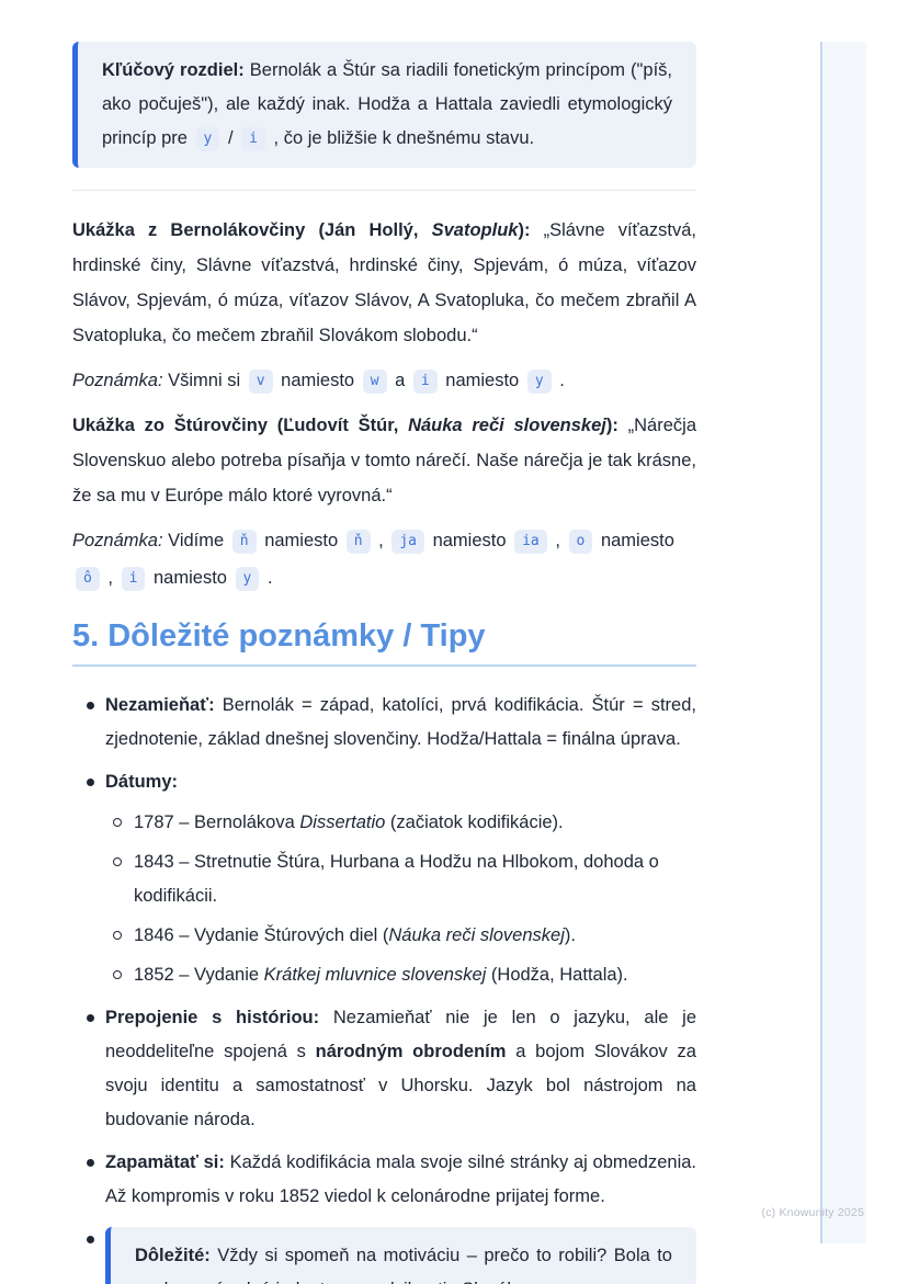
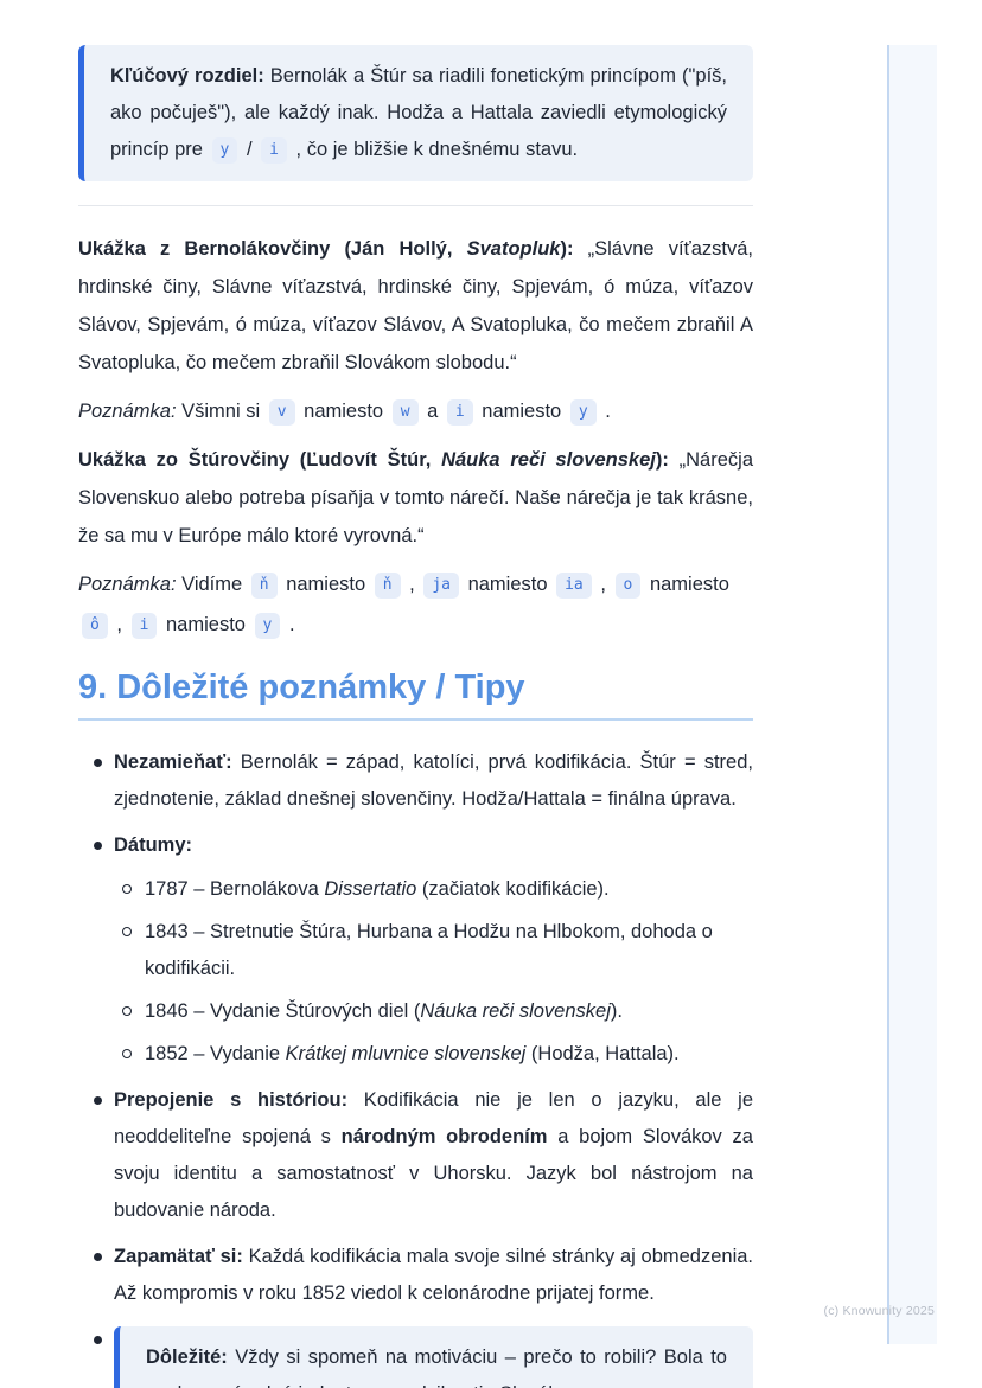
  Kľúčový rozdiel: Bernolák a Štúr sa riadili fonetickým princípom ("píš, ako počuješ"), ale každý inak. Hodža a Hattala zaviedli etymologický princíp pre y / i , čo je bližšie k dnešnému stavu.
  Ukážka z Bernolákovčiny (Ján Hollý, Svatopluk): „Slávne víťazstvá, hrdinské činy, Slávne víťazstvá, hrdinské činy, Spjevám, ó múza, víťazov Slávov, Spjevám, ó múza, víťazov Slávov, A Svatopluka, čo mečem zbraňil A Svatopluka, čo mečem zbraňil Slovákom slobodu.“
  Poznámka: Všimni si v namiesto w a i namiesto y .
  Ukážka zo Štúrovčiny (Ľudovít Štúr, Náuka reči slovenskej): „Nárečja Slovenskuo alebo potreba písaňja v tomto nárečí. Naše nárečja je tak krásne, že sa mu v Európe málo ktoré vyrovná.“
  Poznámka: Vidíme ň namiesto ň , ja namiesto ia , o namiesto ô , i namiesto y .
- 5. Dôležité poznámky / Tipy
+ 9. Dôležité poznámky / Tipy
  Nezamieňať: Bernolák = západ, katolíci, prvá kodifikácia. Štúr = stred, zjednotenie, základ dnešnej slovenčiny. Hodža/Hattala = finálna úprava.
  Dátumy:
  1787 – Bernolákova Dissertatio (začiatok kodifikácie).
  1843 – Stretnutie Štúra, Hurbana a Hodžu na Hlbokom, dohoda o kodifikácii.
  1846 – Vydanie Štúrových diel (Náuka reči slovenskej).
  1852 – Vydanie Krátkej mluvnice slovenskej (Hodža, Hattala).
- Prepojenie s históriou: Nezamieňať nie je len o jazyku, ale je neoddeliteľne spojená s národným obrodením a bojom Slovákov za svoju identitu a samostatnosť v Uhorsku. Jazyk bol nástrojom na budovanie národa.
+ Prepojenie s históriou: Kodifikácia nie je len o jazyku, ale je neoddeliteľne spojená s národným obrodením a bojom Slovákov za svoju identitu a samostatnosť v Uhorsku. Jazyk bol nástrojom na budovanie národa.
  Zapamätať si: Každá kodifikácia mala svoje silné stránky aj obmedzenia. Až kompromis v roku 1852 viedol k celonárodne prijatej forme.
  (c) Knowunity 2025
